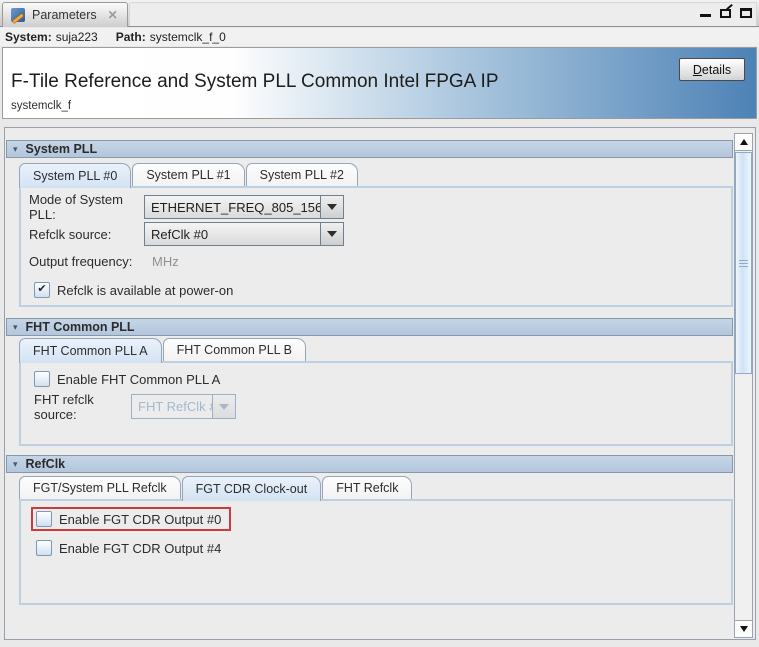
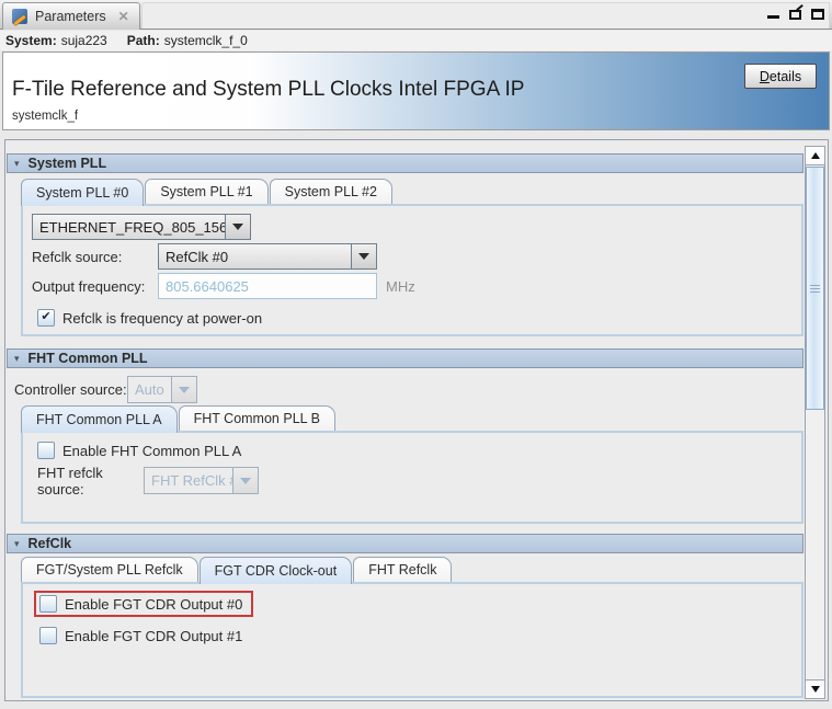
  Parameters
  ✕
  System:
  suja223
  Path:
  systemclk_f_0
- F-Tile Reference and System PLL Common Intel FPGA IP
+ F-Tile Reference and System PLL Clocks Intel FPGA IP
  systemclk_f
  Details
  ▾
  System PLL
  System PLL #0
  System PLL #1
  System PLL #2
- Mode of System PLL:
  ETHERNET_FREQ_805_156
  Refclk source:
  RefClk #0
  Output frequency:
+ 805.6640625
  MHz
  ✔
- Refclk is available at power-on
+ Refclk is frequency at power-on
  ▾
  FHT Common PLL
+ Controller source:
+ Auto
  FHT Common PLL A
  FHT Common PLL B
  Enable FHT Common PLL A
  FHT refclk source:
  FHT RefClk
  ▾
  RefClk
  FGT/System PLL Refclk
  FGT CDR Clock-out
  FHT Refclk
  Enable FGT CDR Output #0
- Enable FGT CDR Output #4
+ Enable FGT CDR Output #1
